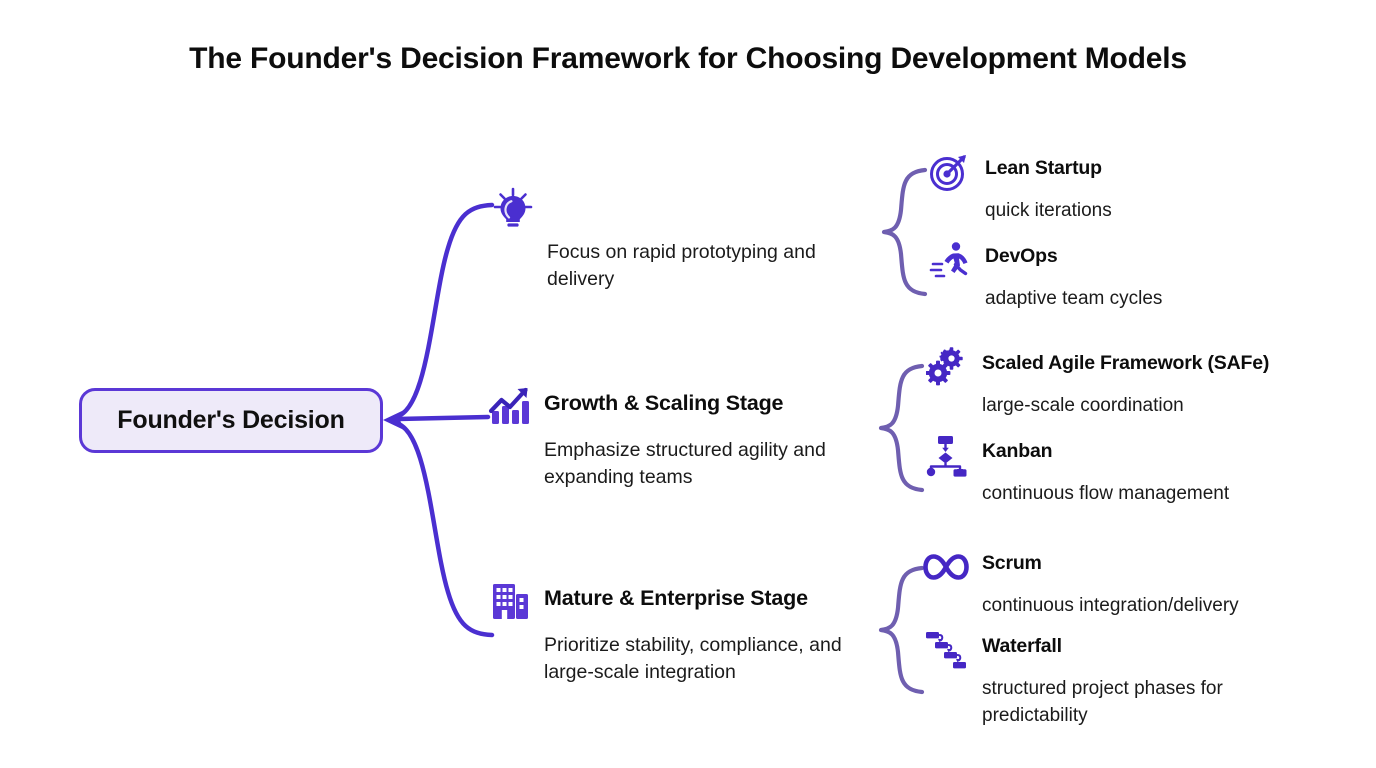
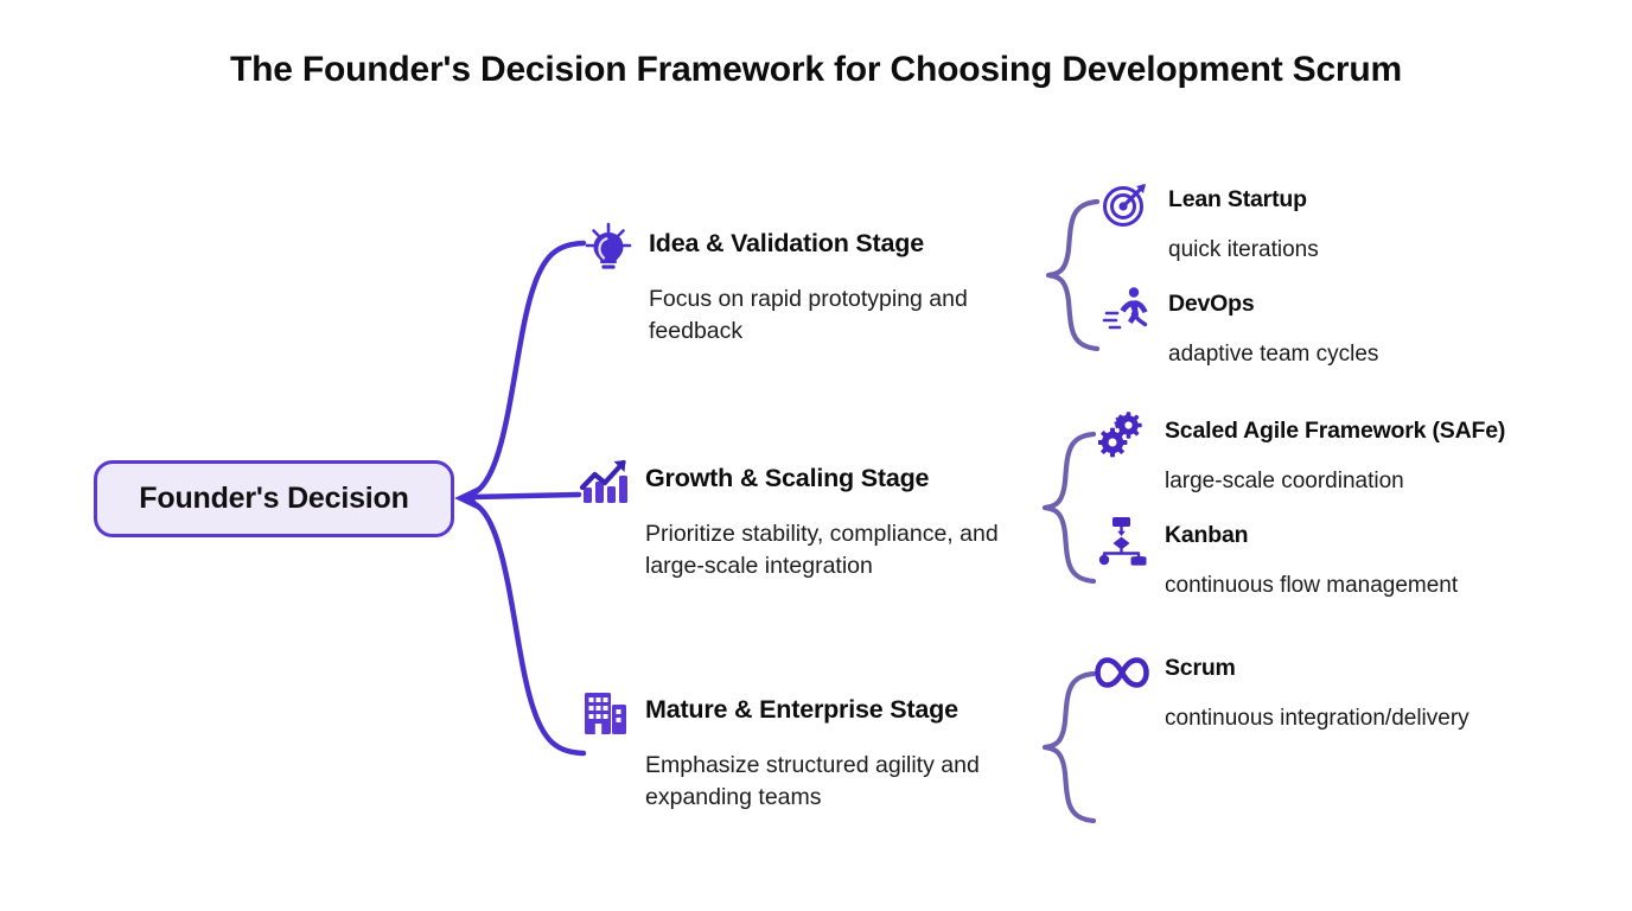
- The Founder's Decision Framework for Choosing Development Models
+ The Founder's Decision Framework for Choosing Development Scrum
  Founder's Decision
+ Idea & Validation Stage
- Focus on rapid prototyping and delivery
+ Focus on rapid prototyping and feedback
  Growth & Scaling Stage
- Emphasize structured agility and expanding teams
+ Prioritize stability, compliance, and large-scale integration
  Mature & Enterprise Stage
- Prioritize stability, compliance, and large-scale integration
+ Emphasize structured agility and expanding teams
  Lean Startup
  quick iterations
  DevOps
  adaptive team cycles
  Scaled Agile Framework (SAFe)
  large-scale coordination
  Kanban
  continuous flow management
  Scrum
  continuous integration/delivery
- Waterfall
- structured project phases for predictability
